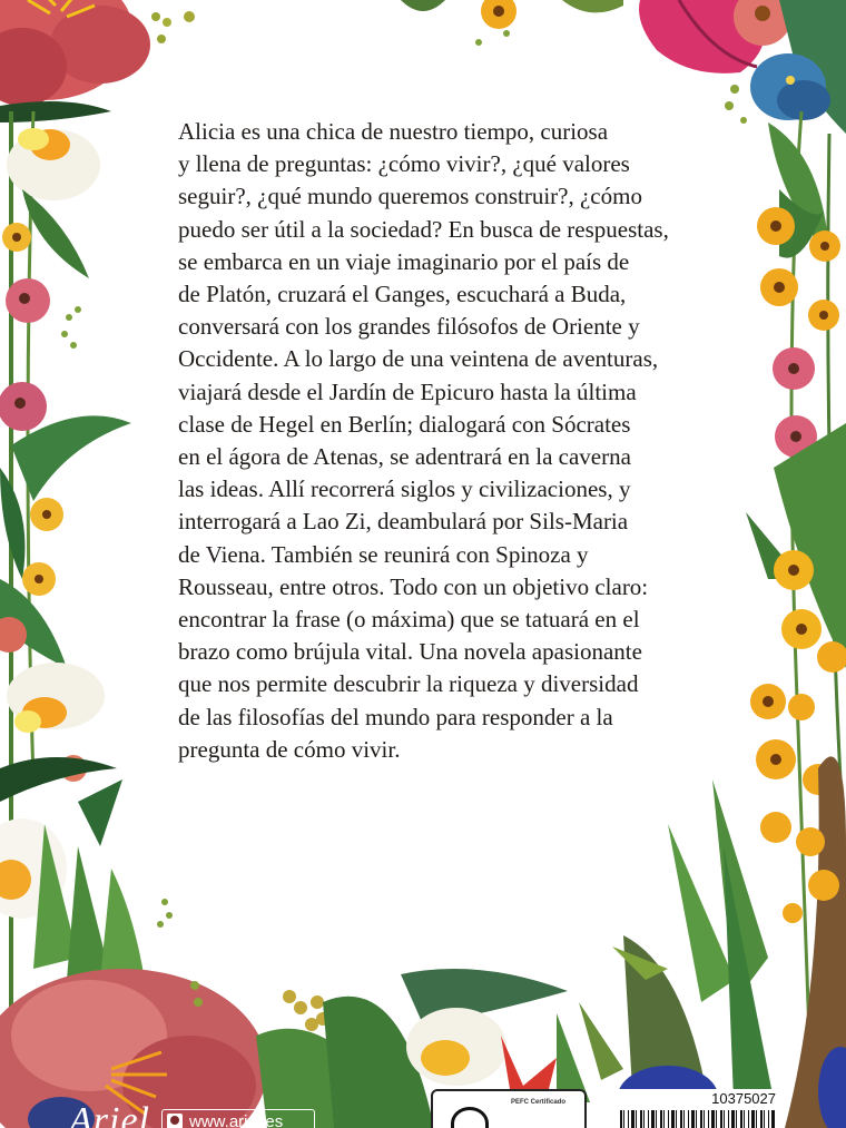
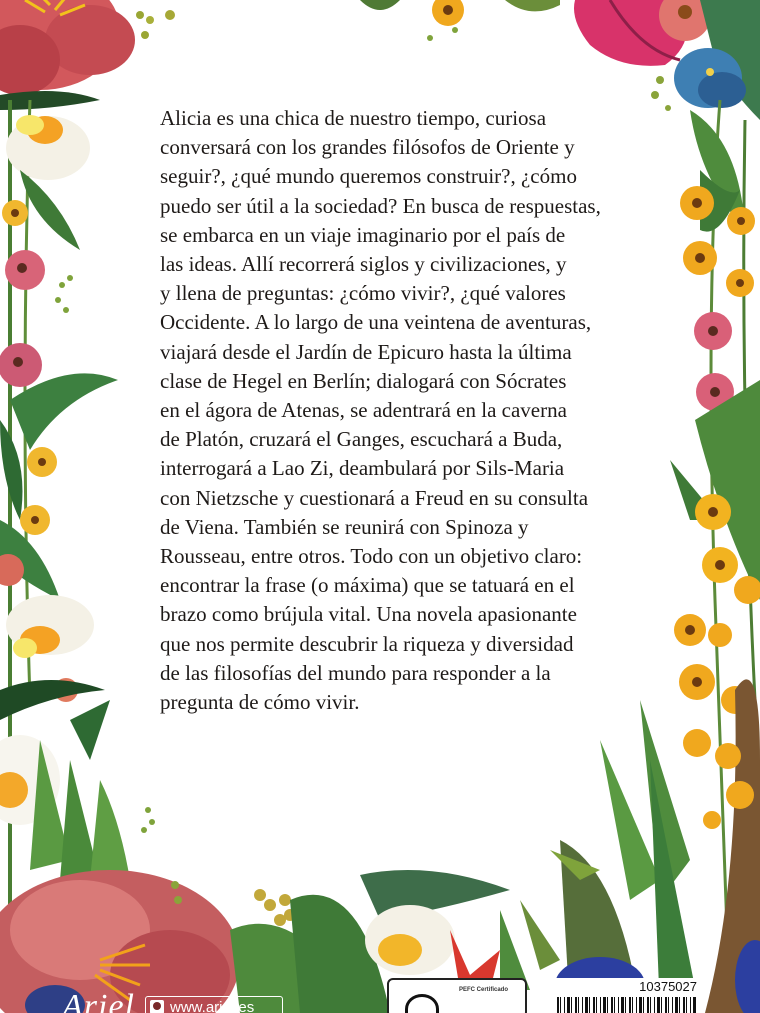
  Alicia es una chica de nuestro tiempo, curiosa
- y llena de preguntas: ¿cómo vivir?, ¿qué valores
+ conversará con los grandes filósofos de Oriente y
  seguir?, ¿qué mundo queremos construir?, ¿cómo
  puedo ser útil a la sociedad? En busca de respuestas,
  se embarca en un viaje imaginario por el país de
- de Platón, cruzará el Ganges, escuchará a Buda,
+ las ideas. Allí recorrerá siglos y civilizaciones, y
- conversará con los grandes filósofos de Oriente y
+ y llena de preguntas: ¿cómo vivir?, ¿qué valores
  Occidente. A lo largo de una veintena de aventuras,
  viajará desde el Jardín de Epicuro hasta la última
  clase de Hegel en Berlín; dialogará con Sócrates
  en el ágora de Atenas, se adentrará en la caverna
- las ideas. Allí recorrerá siglos y civilizaciones, y
+ de Platón, cruzará el Ganges, escuchará a Buda,
  interrogará a Lao Zi, deambulará por Sils-Maria
+ con Nietzsche y cuestionará a Freud en su consulta
  de Viena. También se reunirá con Spinoza y
  Rousseau, entre otros. Todo con un objetivo claro:
  encontrar la frase (o máxima) que se tatuará en el
  brazo como brújula vital. Una novela apasionante
  que nos permite descubrir la riqueza y diversidad
  de las filosofías del mundo para responder a la
  pregunta de cómo vivir.
  Ariel
  www.ariel.es
  10375027
